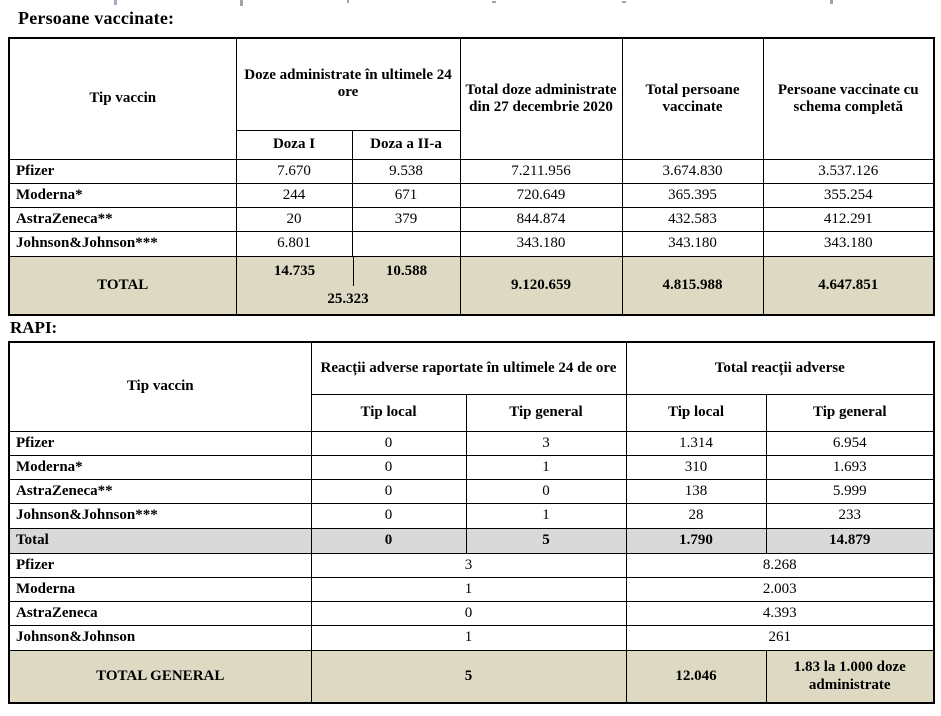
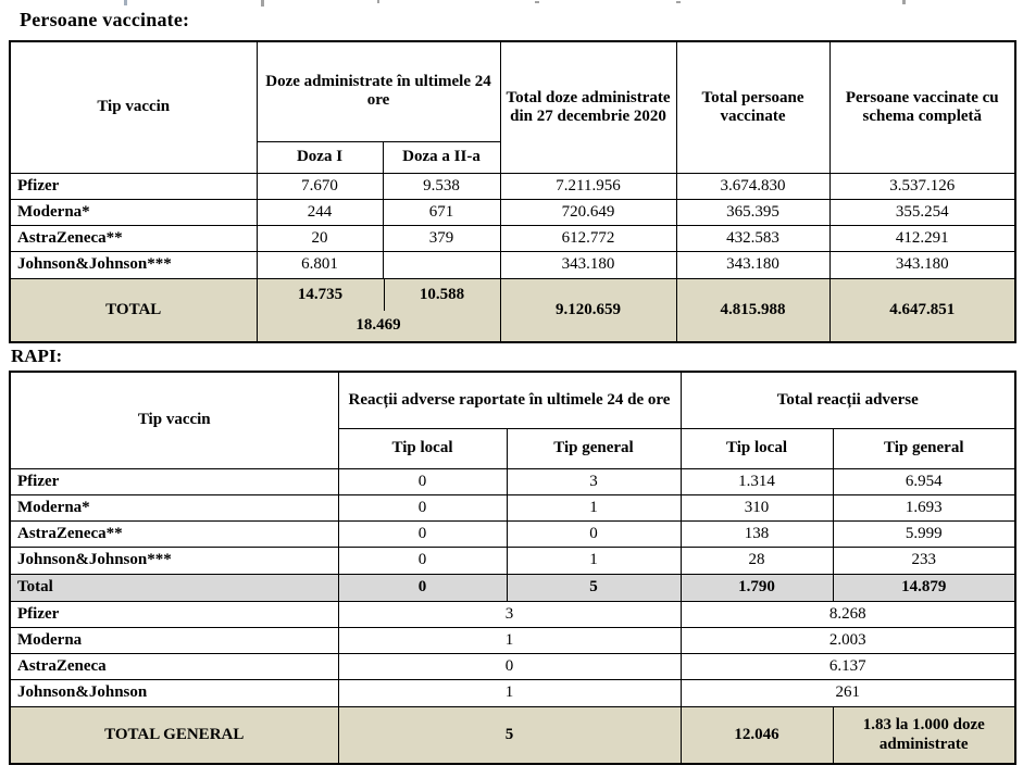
  Persoane vaccinate:
  Tip vaccin	Doze administrate în ultimele 24 ore	Total doze administrate din 27 decembrie 2020	Total persoane vaccinate	Persoane vaccinate cu schema completă
  Doza I	Doza a II-a
  Pfizer	7.670	9.538	7.211.956	3.674.830	3.537.126
  Moderna*	244	671	720.649	365.395	355.254
- AstraZeneca**	20	379	844.874	432.583	412.291
+ AstraZeneca**	20	379	612.772	432.583	412.291
  Johnson&Johnson***	6.801		343.180	343.180	343.180
- TOTAL	14.735 10.588 25.323	9.120.659	4.815.988	4.647.851
+ TOTAL	14.735 10.588 18.469	9.120.659	4.815.988	4.647.851
  RAPI:
  Tip vaccin	Reacții adverse raportate în ultimele 24 de ore	Total reacții adverse
  Tip local	Tip general	Tip local	Tip general
  Pfizer	0	3	1.314	6.954
  Moderna*	0	1	310	1.693
  AstraZeneca**	0	0	138	5.999
  Johnson&Johnson***	0	1	28	233
  Total	0	5	1.790	14.879
  Pfizer	3	8.268
  Moderna	1	2.003
- AstraZeneca	0	4.393
+ AstraZeneca	0	6.137
  Johnson&Johnson	1	261
  TOTAL GENERAL	5	12.046	1.83 la 1.000 doze administrate
